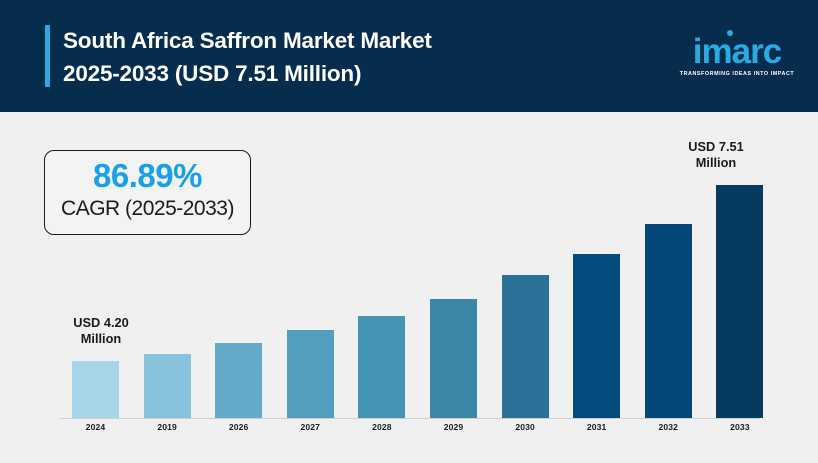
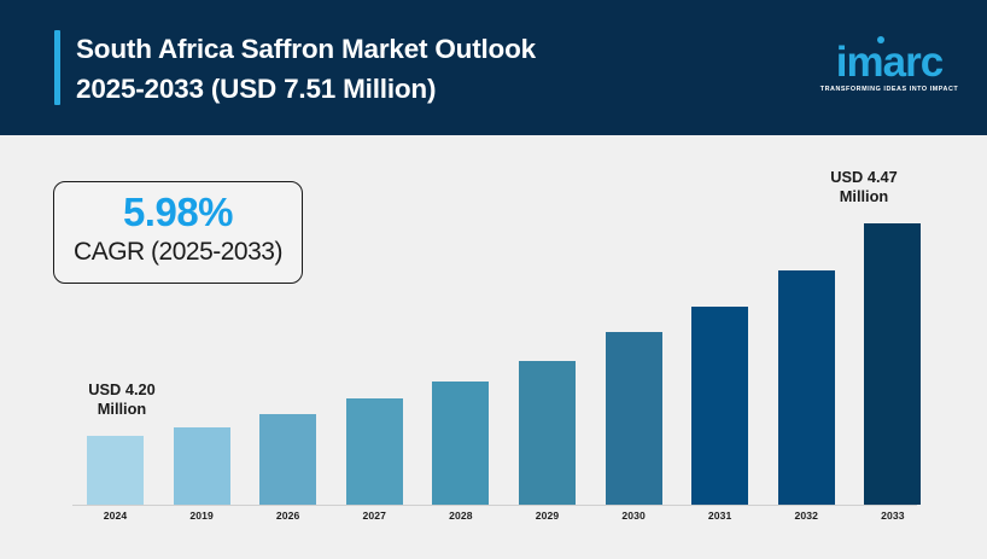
- South Africa Saffron Market Market
+ South Africa Saffron Market Outlook
  2025-2033 (USD 7.51 Million)
  imarc
- 86.89%
+ 5.98%
  CAGR (2025-2033)
  2024
  2019
  2026
  2027
  2028
  2029
  2030
  2031
  2032
  2033
  USD 4.20
  Million
- USD 7.51
+ USD 4.47
  Million
